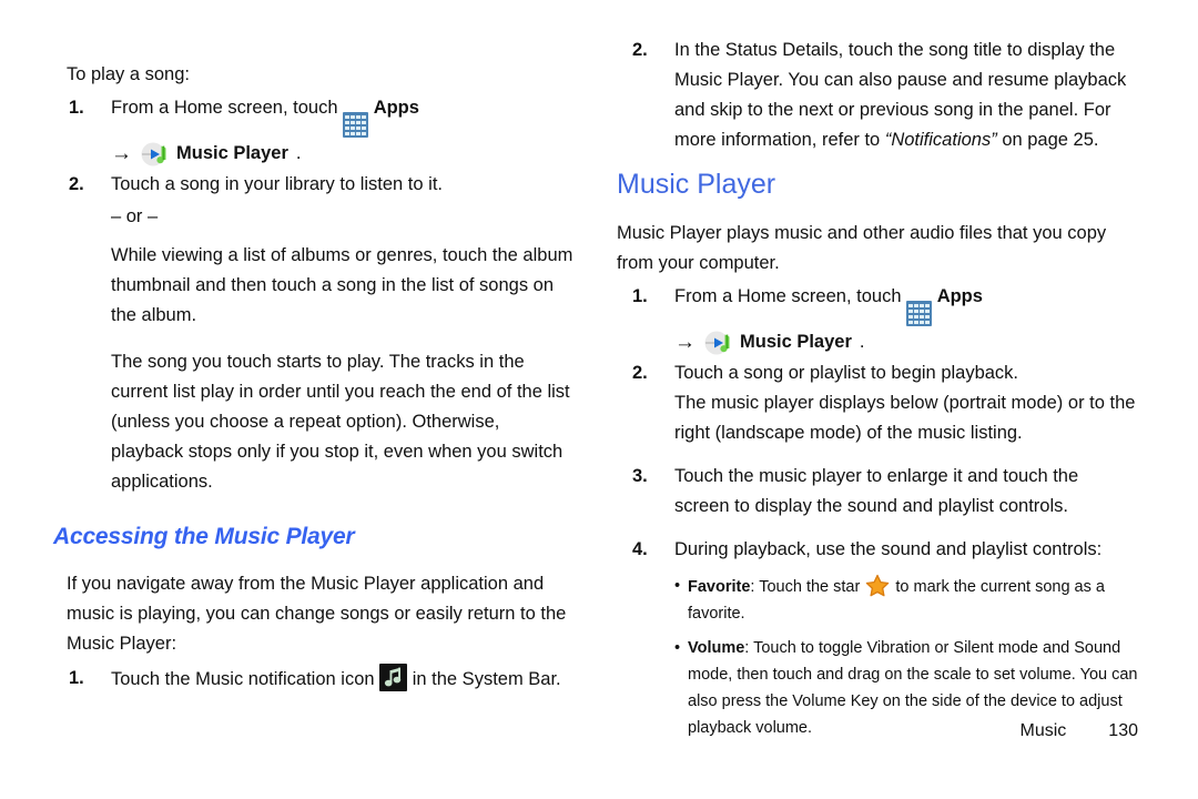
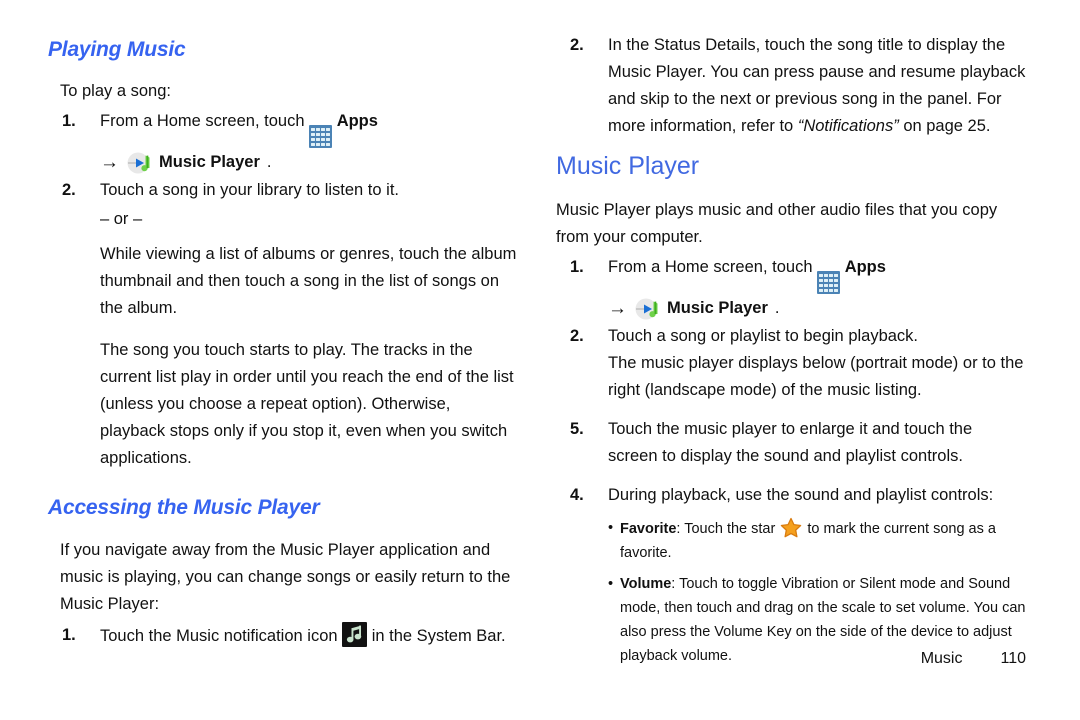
+ Playing Music
  To play a song:
  1.
  From a Home screen, touch Apps
  →
  Music Player
  .
  2.
  Touch a song in your library to listen to it.
  – or –
  While viewing a list of albums or genres, touch the album thumbnail and then touch a song in the list of songs on the album.
  The song you touch starts to play. The tracks in the current list play in order until you reach the end of the list (unless you choose a repeat option). Otherwise, playback stops only if you stop it, even when you switch applications.
  Accessing the Music Player
  If you navigate away from the Music Player application and music is playing, you can change songs or easily return to the Music Player:
  1.
  Touch the Music notification icon in the System Bar.
  2.
- In the Status Details, touch the song title to display the Music Player. You can also pause and resume playback and skip to the next or previous song in the panel. For more information, refer to “Notifications” on page 25.
+ In the Status Details, touch the song title to display the Music Player. You can press pause and resume playback and skip to the next or previous song in the panel. For more information, refer to “Notifications” on page 25.
  Music Player
  Music Player plays music and other audio files that you copy from your computer.
  1.
  From a Home screen, touch Apps
  →
  Music Player
  .
  2.
  Touch a song or playlist to begin playback.
  The music player displays below (portrait mode) or to the right (landscape mode) of the music listing.
- 3.
+ 5.
  Touch the music player to enlarge it and touch the screen to display the sound and playlist controls.
  4.
  During playback, use the sound and playlist controls:
  •
  Favorite: Touch the star to mark the current song as a favorite.
  •
  Volume: Touch to toggle Vibration or Silent mode and Sound mode, then touch and drag on the scale to set volume. You can also press the Volume Key on the side of the device to adjust playback volume.
  Music
- 130
+ 110
